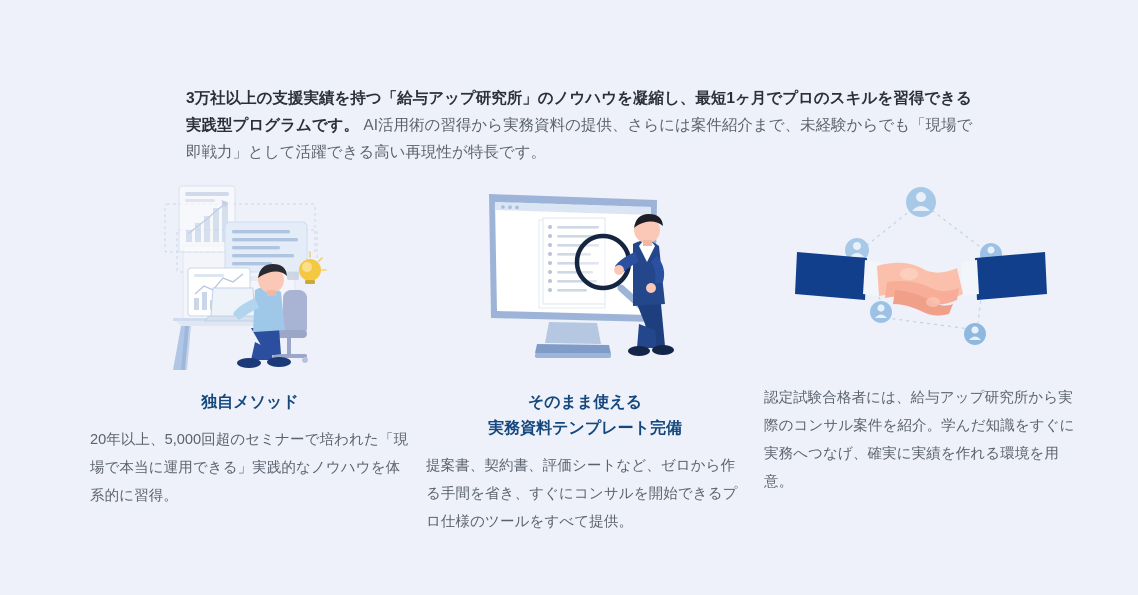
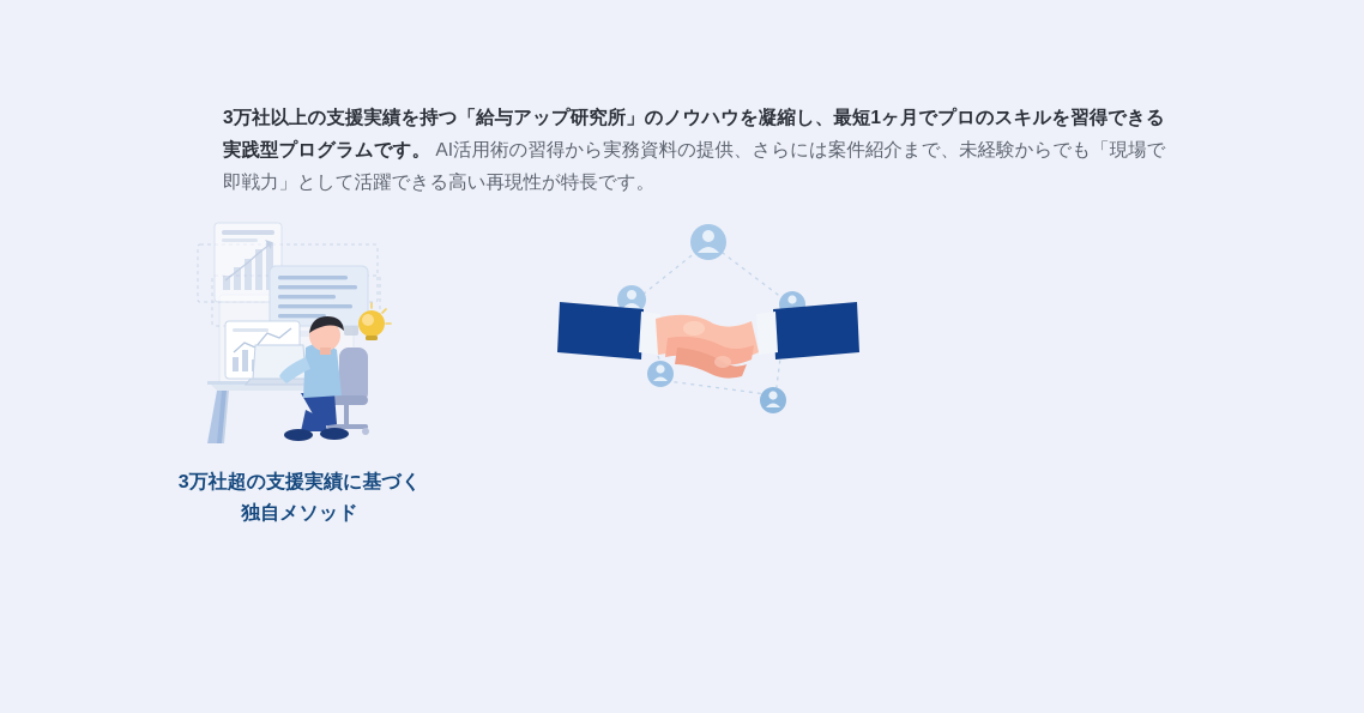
  3万社以上の支援実績を持つ「給与アップ研究所」のノウハウを凝縮し、最短1ヶ月でプロのスキルを習得できる実践型プログラムです。 AI活用術の習得から実務資料の提供、さらには案件紹介まで、未経験からでも「現場で即戦力」として活躍できる高い再現性が特長です。
+ 3万社超の支援実績に基づく
  独自メソッド
- 20年以上、5,000回超のセミナーで培われた「現場で本当に運用できる」実践的なノウハウを体系的に習得。
- そのまま使える
- 実務資料テンプレート完備
- 提案書、契約書、評価シートなど、ゼロから作る手間を省き、すぐにコンサルを開始できるプロ仕様のツールをすべて提供。
- 認定試験合格者には、給与アップ研究所から実際のコンサル案件を紹介。学んだ知識をすぐに実務へつなげ、確実に実績を作れる環境を用意。
